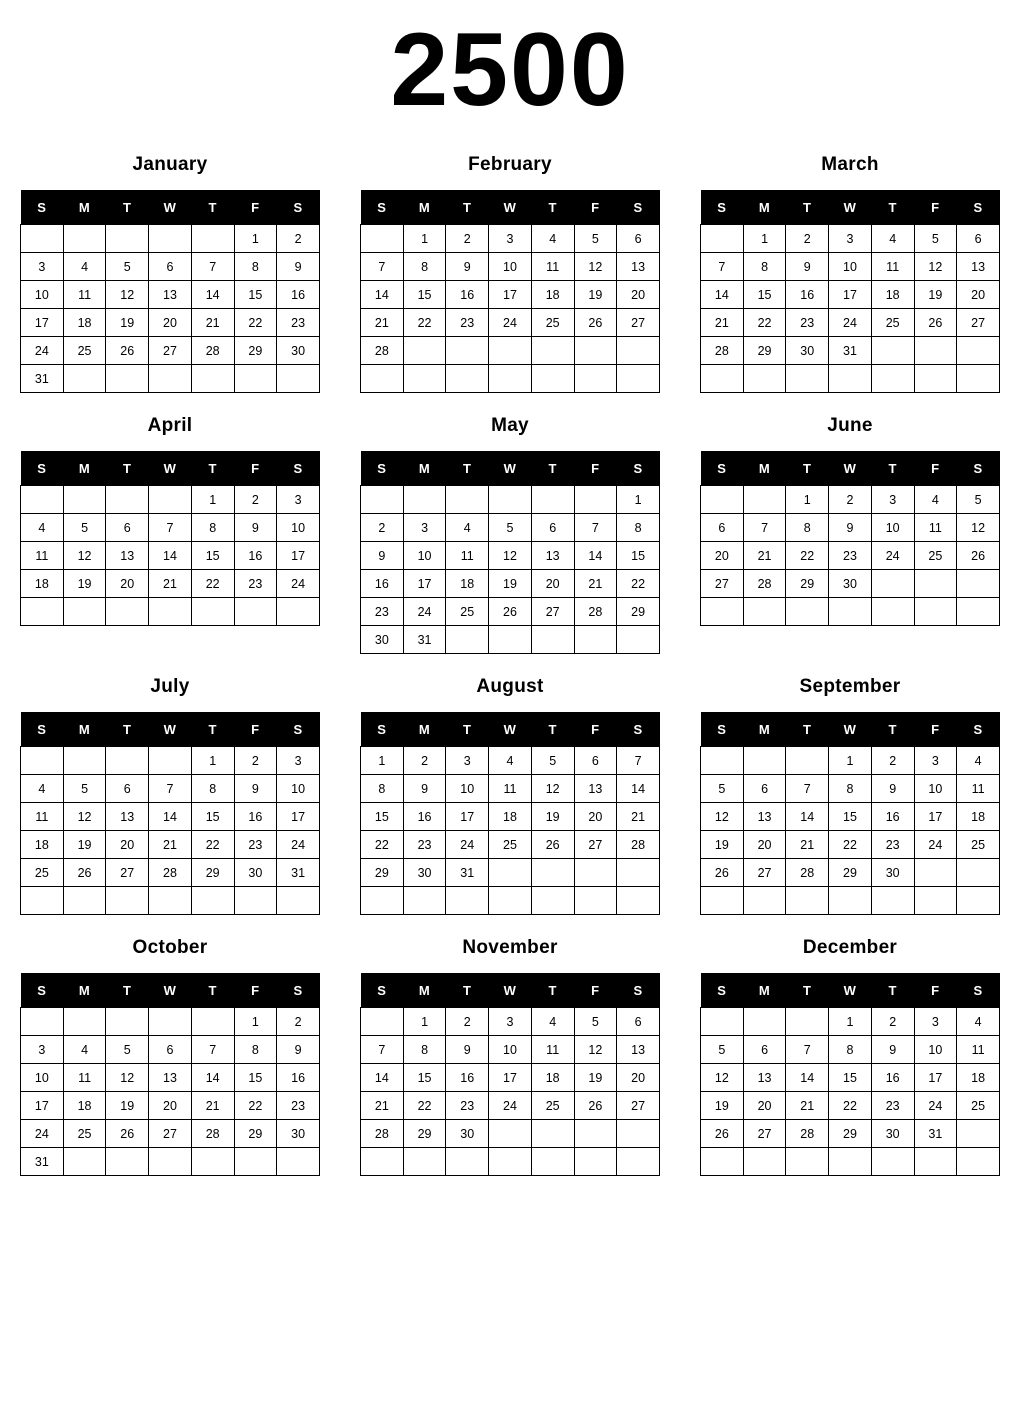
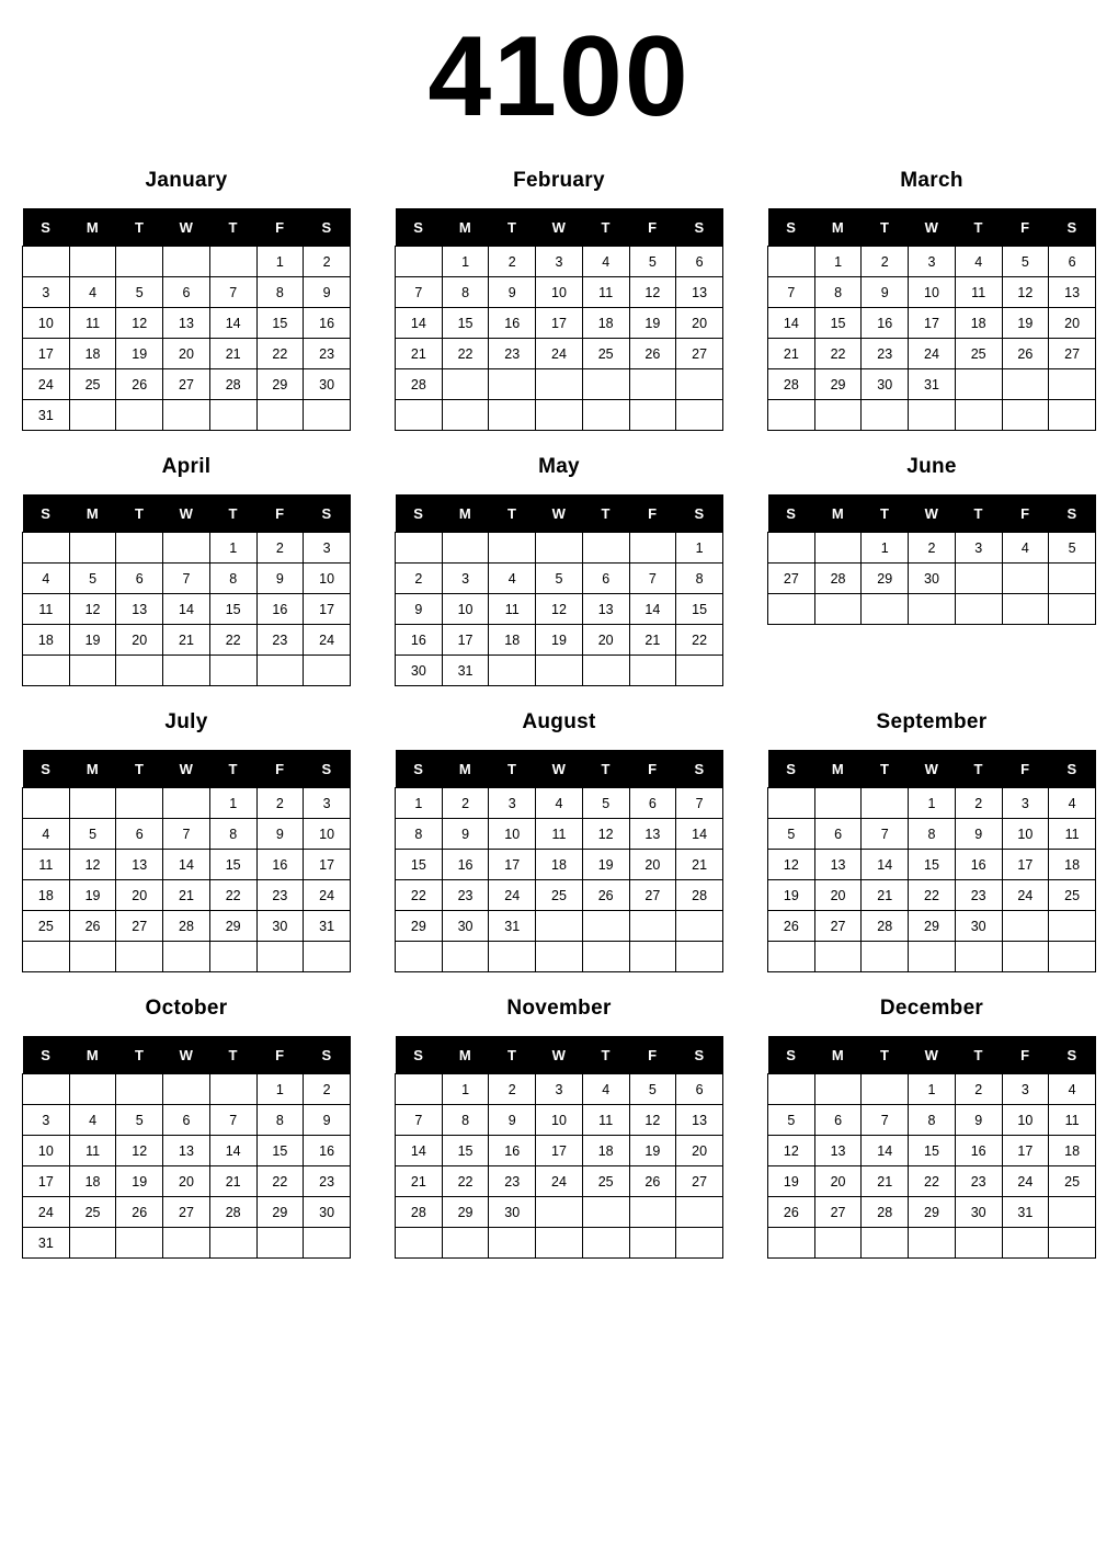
- 2500
+ 4100
  January
  S	M	T	W	T	F	S
  					1	2
  3	4	5	6	7	8	9
  10	11	12	13	14	15	16
  17	18	19	20	21	22	23
  24	25	26	27	28	29	30
  31
  February
  S	M	T	W	T	F	S
  	1	2	3	4	5	6
  7	8	9	10	11	12	13
  14	15	16	17	18	19	20
  21	22	23	24	25	26	27
  28
  March
  S	M	T	W	T	F	S
  	1	2	3	4	5	6
  7	8	9	10	11	12	13
  14	15	16	17	18	19	20
  21	22	23	24	25	26	27
  28	29	30	31
  April
  S	M	T	W	T	F	S
  				1	2	3
  4	5	6	7	8	9	10
  11	12	13	14	15	16	17
  18	19	20	21	22	23	24
  May
  S	M	T	W	T	F	S
  						1
  2	3	4	5	6	7	8
  9	10	11	12	13	14	15
  16	17	18	19	20	21	22
- 23	24	25	26	27	28	29
  30	31
  June
  S	M	T	W	T	F	S
  		1	2	3	4	5
- 6	7	8	9	10	11	12
- 20	21	22	23	24	25	26
  27	28	29	30
  July
  S	M	T	W	T	F	S
  				1	2	3
  4	5	6	7	8	9	10
  11	12	13	14	15	16	17
  18	19	20	21	22	23	24
  25	26	27	28	29	30	31
  August
  S	M	T	W	T	F	S
  1	2	3	4	5	6	7
  8	9	10	11	12	13	14
  15	16	17	18	19	20	21
  22	23	24	25	26	27	28
  29	30	31
  September
  S	M	T	W	T	F	S
  			1	2	3	4
  5	6	7	8	9	10	11
  12	13	14	15	16	17	18
  19	20	21	22	23	24	25
  26	27	28	29	30
  October
  S	M	T	W	T	F	S
  					1	2
  3	4	5	6	7	8	9
  10	11	12	13	14	15	16
  17	18	19	20	21	22	23
  24	25	26	27	28	29	30
  31
  November
  S	M	T	W	T	F	S
  	1	2	3	4	5	6
  7	8	9	10	11	12	13
  14	15	16	17	18	19	20
  21	22	23	24	25	26	27
  28	29	30
  December
  S	M	T	W	T	F	S
  			1	2	3	4
  5	6	7	8	9	10	11
  12	13	14	15	16	17	18
  19	20	21	22	23	24	25
  26	27	28	29	30	31
